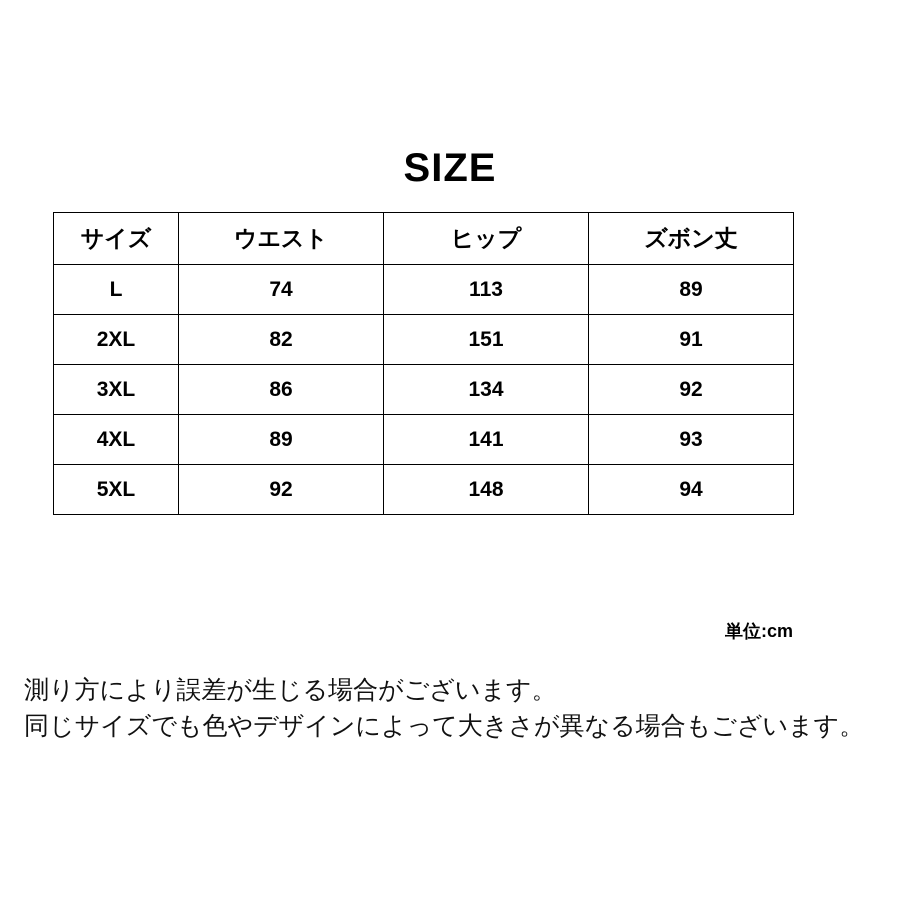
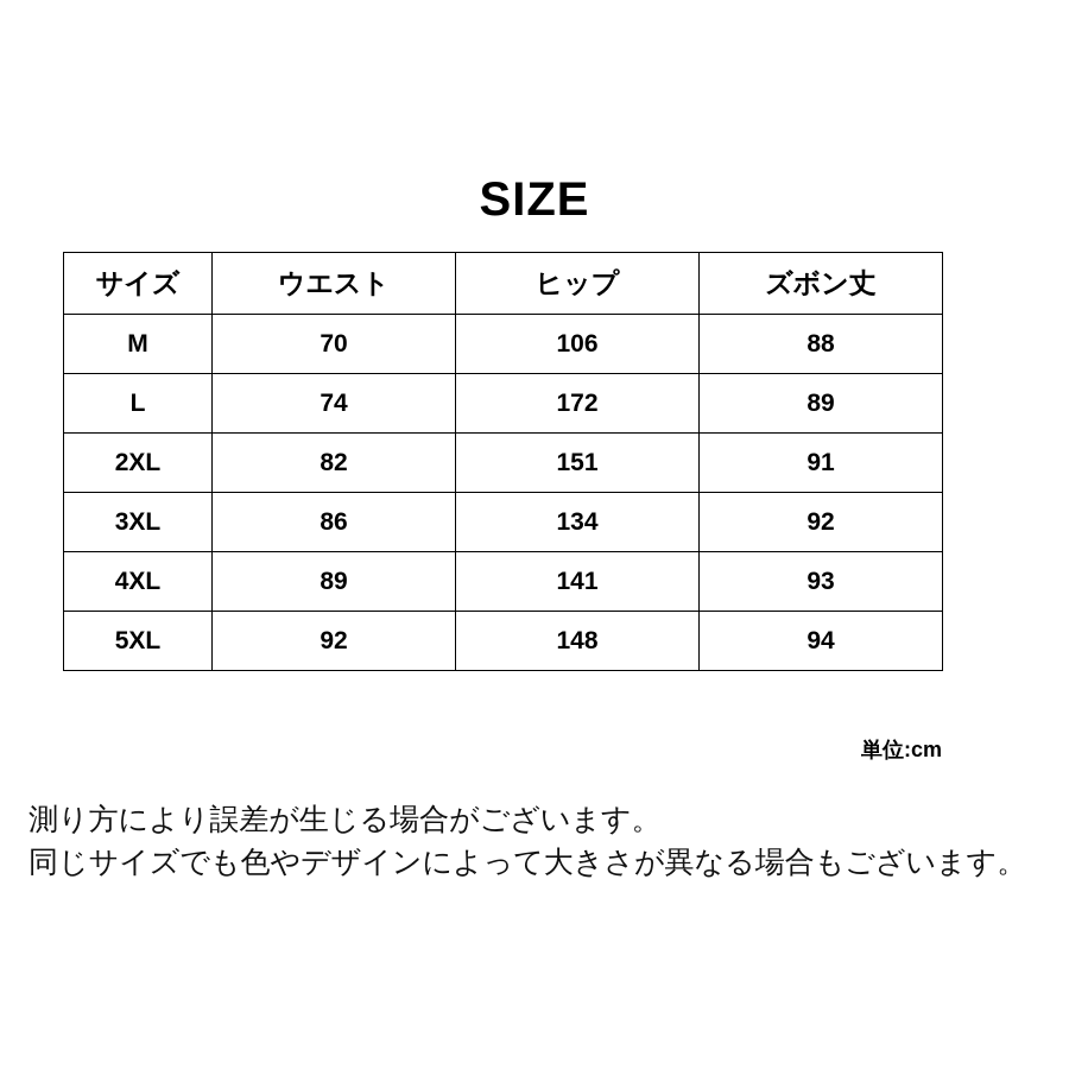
  SIZE
  サイズ	ウエスト	ヒップ	ズボン丈
+ M	70	106	88
- L	74	113	89
+ L	74	172	89
  2XL	82	151	91
  3XL	86	134	92
  4XL	89	141	93
  5XL	92	148	94
  単位:cm
  測り方により誤差が生じる場合がございます。
  同じサイズでも色やデザインによって大きさが異なる場合もございます。
